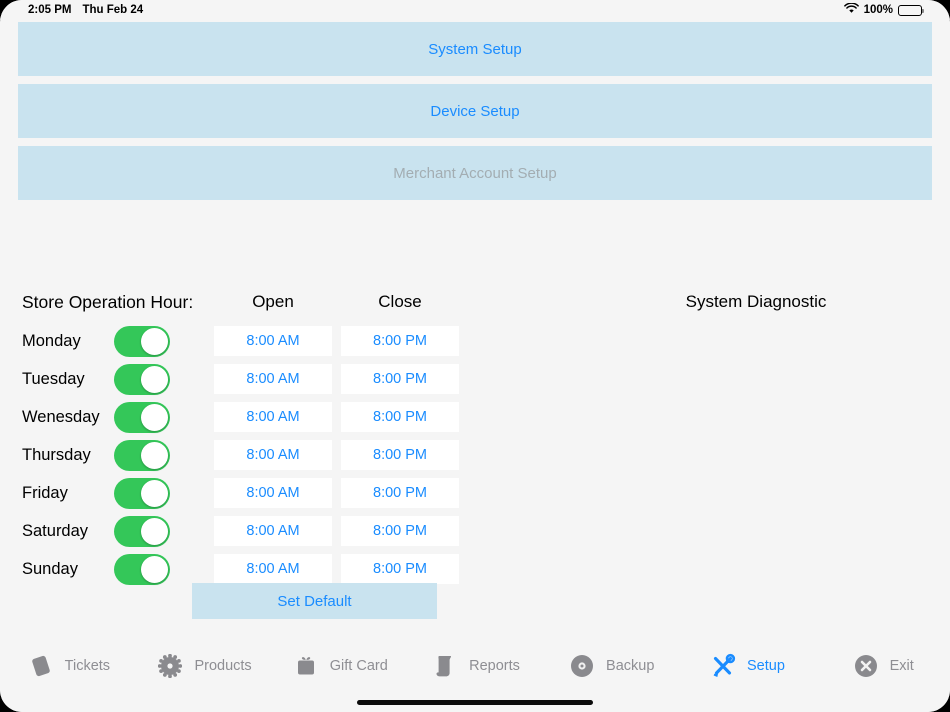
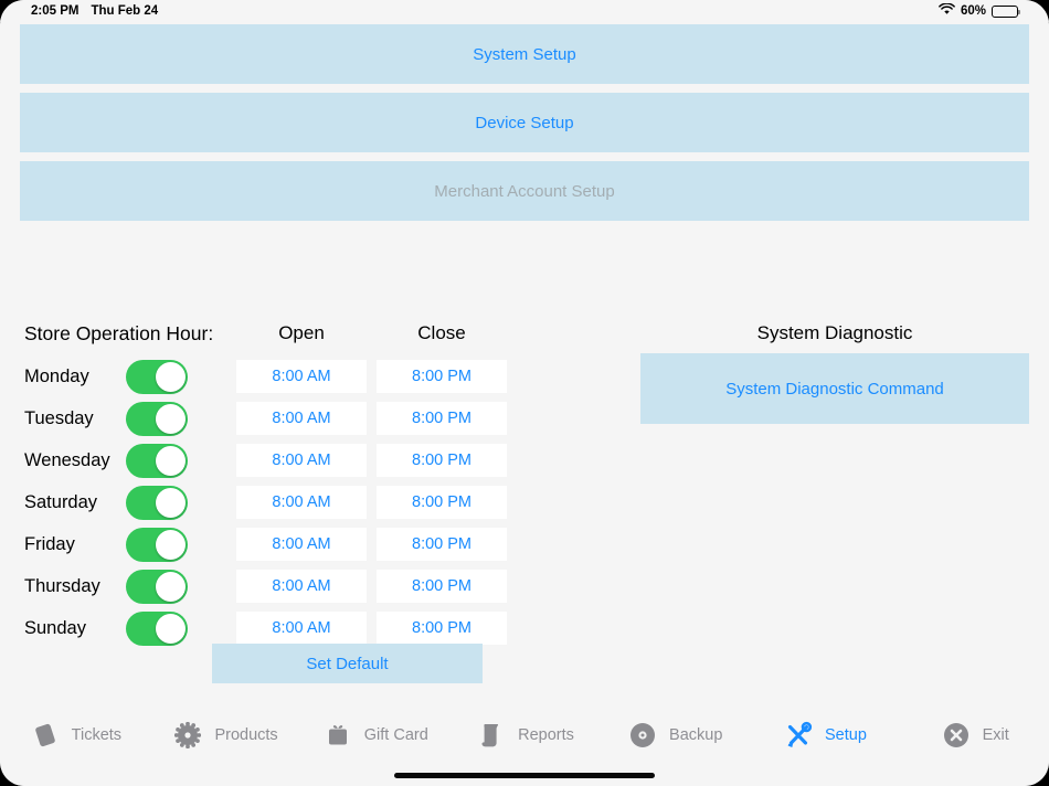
  2:05 PM
  Thu Feb 24
- 100%
+ 60%
  System Setup
  Device Setup
  Merchant Account Setup
  Store Operation Hour:
  Open
  Close
  Monday
  8:00 AM
  8:00 PM
  Tuesday
  8:00 AM
  8:00 PM
  Wenesday
  8:00 AM
  8:00 PM
- Thursday
+ Saturday
  8:00 AM
  8:00 PM
  Friday
  8:00 AM
  8:00 PM
- Saturday
+ Thursday
  8:00 AM
  8:00 PM
  Sunday
  8:00 AM
  8:00 PM
  Set Default
  System Diagnostic
+ System Diagnostic Command
  Tickets
  Products
  Gift Card
  Reports
  Backup
  Setup
  Exit
